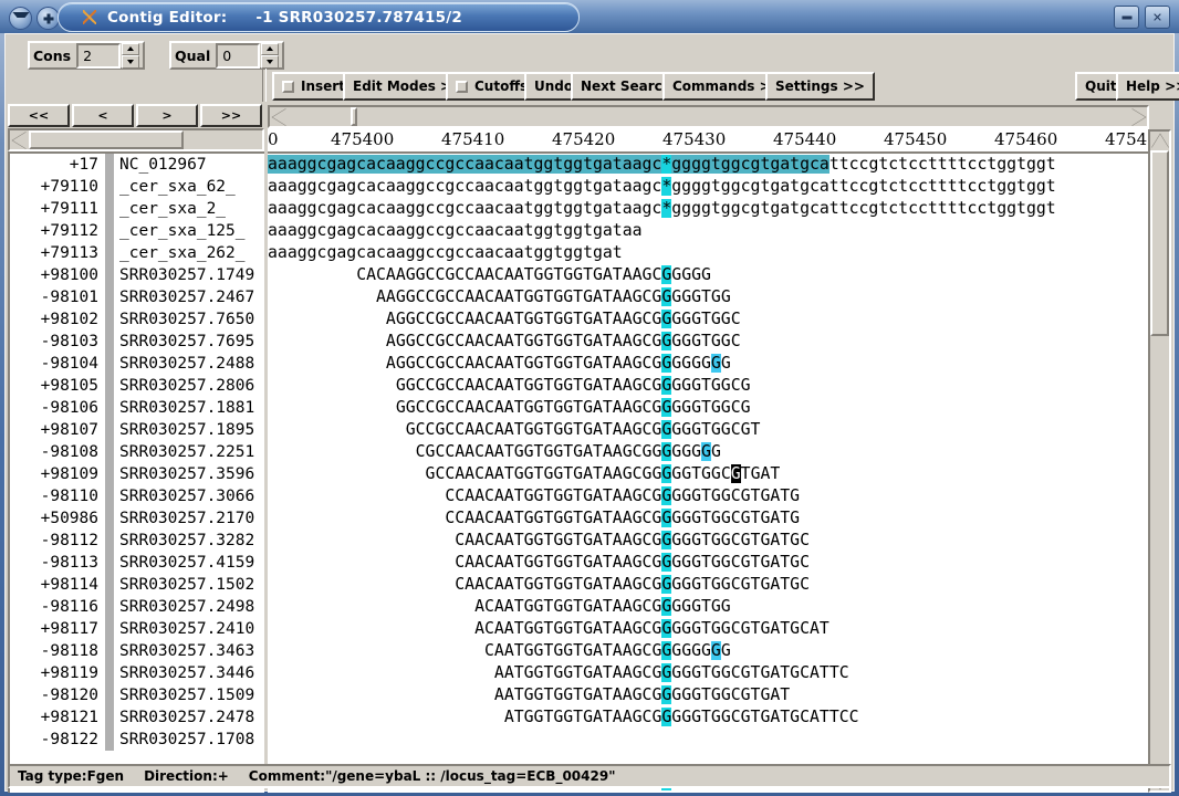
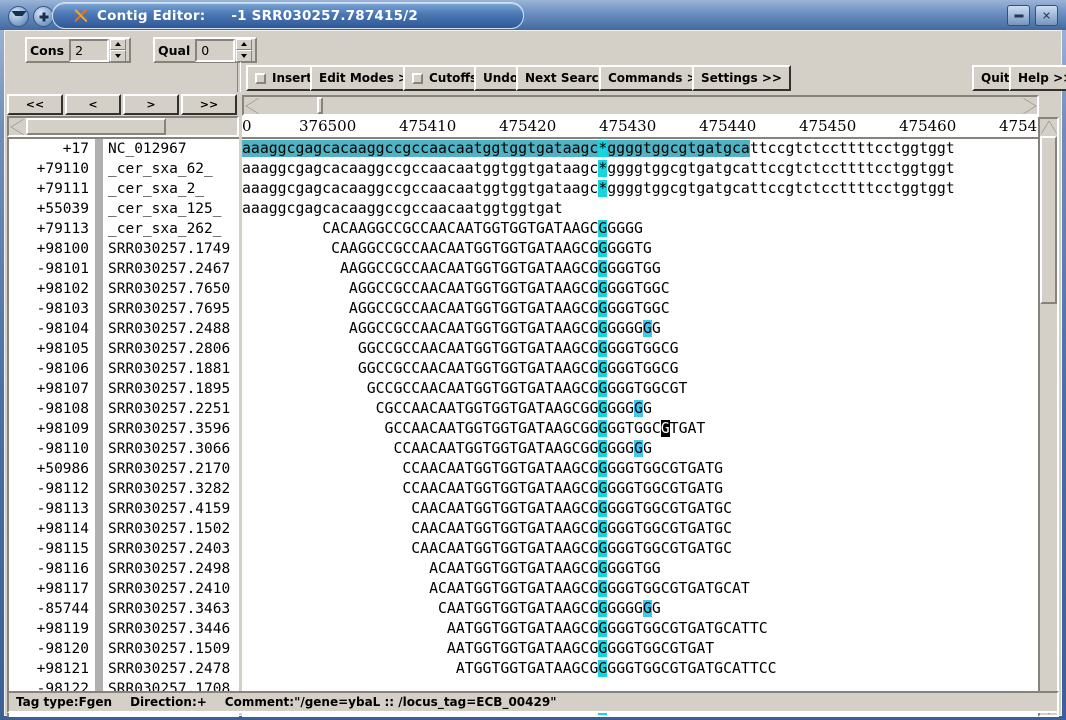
  Contig Editor: -1 SRR030257.787415/2
  ✕
  Cons
  2
  Qual
  0
  Inser
  Edit Modes
  Cutoff
  Undo
  Next Searc
  Commands
  Settings >>
  Quit
  Help >
  <<
  <
  >
  >>
  0
- 475400
+ 376500
  475410
  475420
  475430
  475440
  475450
  475460
  4754
  +17
  NC_012967
  +79110
  _cer_sxa_62_
  +79111
  _cer_sxa_2_
- +79112
+ +55039
  _cer_sxa_125_
  +79113
  _cer_sxa_262_
  +98100
  SRR030257.1749
  -98101
  SRR030257.2467
  +98102
  SRR030257.7650
  -98103
  SRR030257.7695
  -98104
  SRR030257.2488
  +98105
  SRR030257.2806
  -98106
  SRR030257.1881
  +98107
  SRR030257.1895
  -98108
  SRR030257.2251
  +98109
  SRR030257.3596
  -98110
  SRR030257.3066
  +50986
  SRR030257.2170
  -98112
  SRR030257.3282
  -98113
  SRR030257.4159
  +98114
  SRR030257.1502
+ -98115
+ SRR030257.2403
  -98116
  SRR030257.2498
  +98117
  SRR030257.2410
- -98118
+ -85744
  SRR030257.3463
  +98119
  SRR030257.3446
  -98120
  SRR030257.1509
  +98121
  SRR030257.2478
  -98122
  SRR030257.1708
  aaaggcgagcacaaggccgccaacaatggtggtgataagc*ggggtggcgtgatgcattccgtctccttttcctggtggt
  aaaggcgagcacaaggccgccaacaatggtggtgataagc*ggggtggcgtgatgcattccgtctccttttcctggtggt
  aaaggcgagcacaaggccgccaacaatggtggtgataagc*ggggtggcgtgatgcattccgtctccttttcctggtggt
- aaaggcgagcacaaggccgccaacaatggtggtgataa
  aaaggcgagcacaaggccgccaacaatggtggtgat
  CACAAGGCCGCCAACAATGGTGGTGATAAGCGGGGG
+ CAAGGCCGCCAACAATGGTGGTGATAAGCGGGGGTG
  AAGGCCGCCAACAATGGTGGTGATAAGCGGGGGTGG
  AGGCCGCCAACAATGGTGGTGATAAGCGGGGGTGGC
  AGGCCGCCAACAATGGTGGTGATAAGCGGGGGTGGC
  AGGCCGCCAACAATGGTGGTGATAAGCGGGGGGGG
  GGCCGCCAACAATGGTGGTGATAAGCGGGGGTGGCG
  GGCCGCCAACAATGGTGGTGATAAGCGGGGGTGGCG
  GCCGCCAACAATGGTGGTGATAAGCGGGGGTGGCGT
  CGCCAACAATGGTGGTGATAAGCGGGGGGGG
  GCCAACAATGGTGGTGATAAGCGGGGGTGGCGTGAT
+ CCAACAATGGTGGTGATAAGCGGGGGGGG
  CCAACAATGGTGGTGATAAGCGGGGGTGGCGTGATG
  CCAACAATGGTGGTGATAAGCGGGGGTGGCGTGATG
  CAACAATGGTGGTGATAAGCGGGGGTGGCGTGATGC
  CAACAATGGTGGTGATAAGCGGGGGTGGCGTGATGC
  CAACAATGGTGGTGATAAGCGGGGGTGGCGTGATGC
  ACAATGGTGGTGATAAGCGGGGGTGG
  ACAATGGTGGTGATAAGCGGGGGTGGCGTGATGCAT
  CAATGGTGGTGATAAGCGGGGGGGG
  AATGGTGGTGATAAGCGGGGGTGGCGTGATGCATTC
  AATGGTGGTGATAAGCGGGGGTGGCGTGAT
  ATGGTGGTGATAAGCGGGGGTGGCGTGATGCATTCC
  Tag type:Fgen
  Direction:+
  Comment:"/gene=ybaL :: /locus_tag=ECB_00429"
